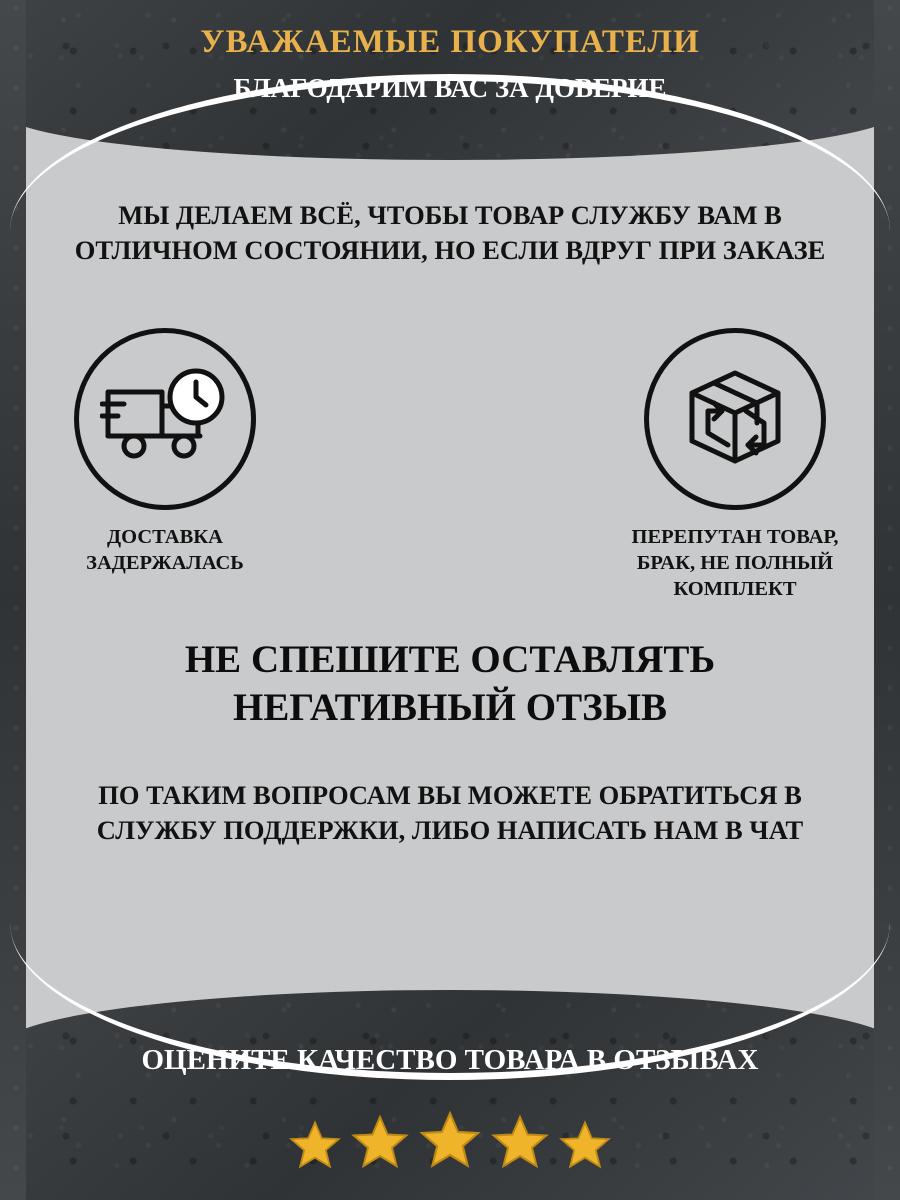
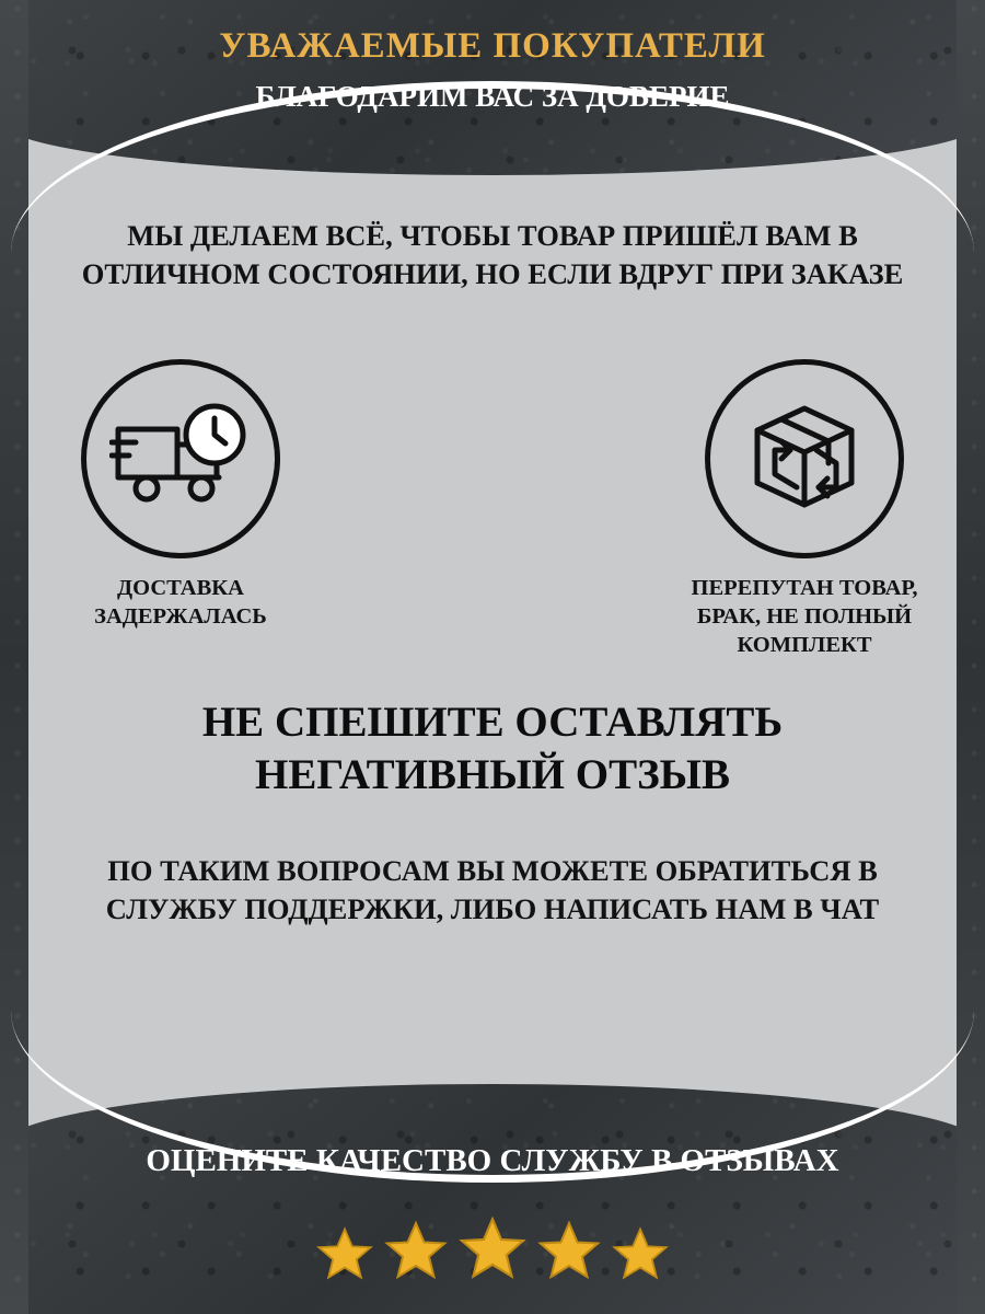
  УВАЖАЕМЫЕ ПОКУПАТЕЛИ
  БЛАГОДАРИМ ВАС ЗА ДОВЕРИЕ
- МЫ ДЕЛАЕМ ВСЁ, ЧТОБЫ ТОВАР СЛУЖБУ ВАМ В ОТЛИЧНОМ СОСТОЯНИИ, НО ЕСЛИ ВДРУГ ПРИ ЗАКАЗЕ
+ МЫ ДЕЛАЕМ ВСЁ, ЧТОБЫ ТОВАР ПРИШЁЛ ВАМ В ОТЛИЧНОМ СОСТОЯНИИ, НО ЕСЛИ ВДРУГ ПРИ ЗАКАЗЕ
  ДОСТАВКА ЗАДЕРЖАЛАСЬ
  ПЕРЕПУТАН ТОВАР, БРАК, НЕ ПОЛНЫЙ КОМПЛЕКТ
  НЕ СПЕШИТЕ ОСТАВЛЯТЬ НЕГАТИВНЫЙ ОТЗЫВ
  ПО ТАКИМ ВОПРОСАМ ВЫ МОЖЕТЕ ОБРАТИТЬСЯ В СЛУЖБУ ПОДДЕРЖКИ, ЛИБО НАПИСАТЬ НАМ В ЧАТ
- ОЦЕНИТЕ КАЧЕСТВО ТОВАРА В ОТЗЫВАХ
+ ОЦЕНИТЕ КАЧЕСТВО СЛУЖБУ В ОТЗЫВАХ
